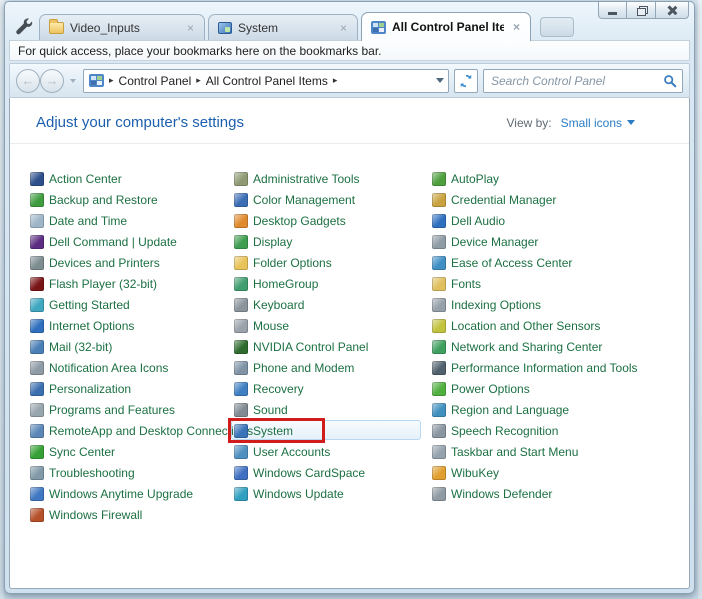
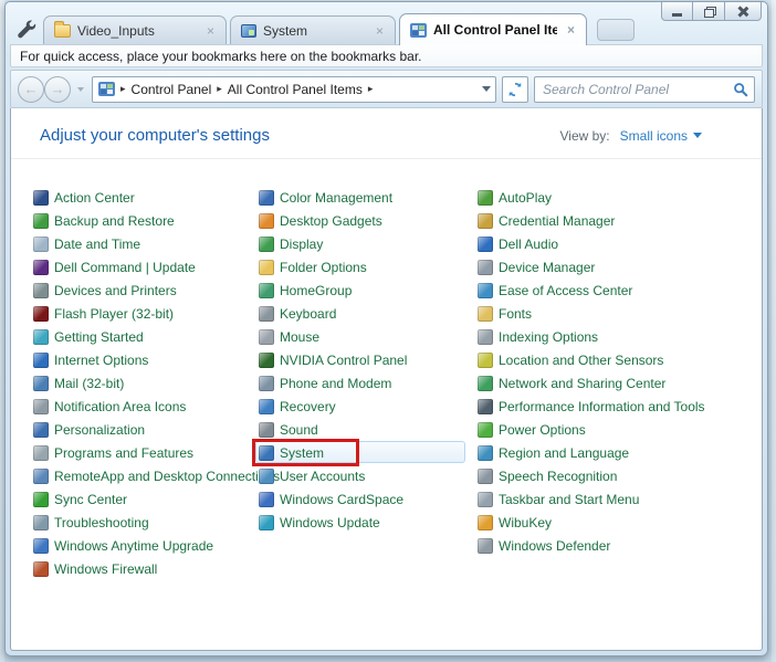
  Video_Inputs
  ×
  System
  ×
  All Control Panel Ite
  ×
  For quick access, place your bookmarks here on the bookmarks bar.
  ←
  →
  ▸
  Control Panel
  ▸
  All Control Panel Items
  ▸
  Search Control Panel
  Adjust your computer's settings
  View by:
  Small icons
  Action Center
  Backup and Restore
  Date and Time
  Dell Command | Update
  Devices and Printers
  Flash Player (32-bit)
  Getting Started
  Internet Options
  Mail (32-bit)
  Notification Area Icons
  Personalization
  Programs and Features
  RemoteApp and Desktop Connectis
  Sync Center
  Troubleshooting
  Windows Anytime Upgrade
  Windows Firewall
- Administrative Tools
  Color Management
  Desktop Gadgets
  Display
  Folder Options
  HomeGroup
  Keyboard
  Mouse
  NVIDIA Control Panel
  Phone and Modem
  Recovery
  Sound
  System
  User Accounts
  Windows CardSpace
  Windows Update
  AutoPlay
  Credential Manager
  Dell Audio
  Device Manager
  Ease of Access Center
  Fonts
  Indexing Options
  Location and Other Sensors
  Network and Sharing Center
  Performance Information and Tools
  Power Options
  Region and Language
  Speech Recognition
  Taskbar and Start Menu
  WibuKey
  Windows Defender
